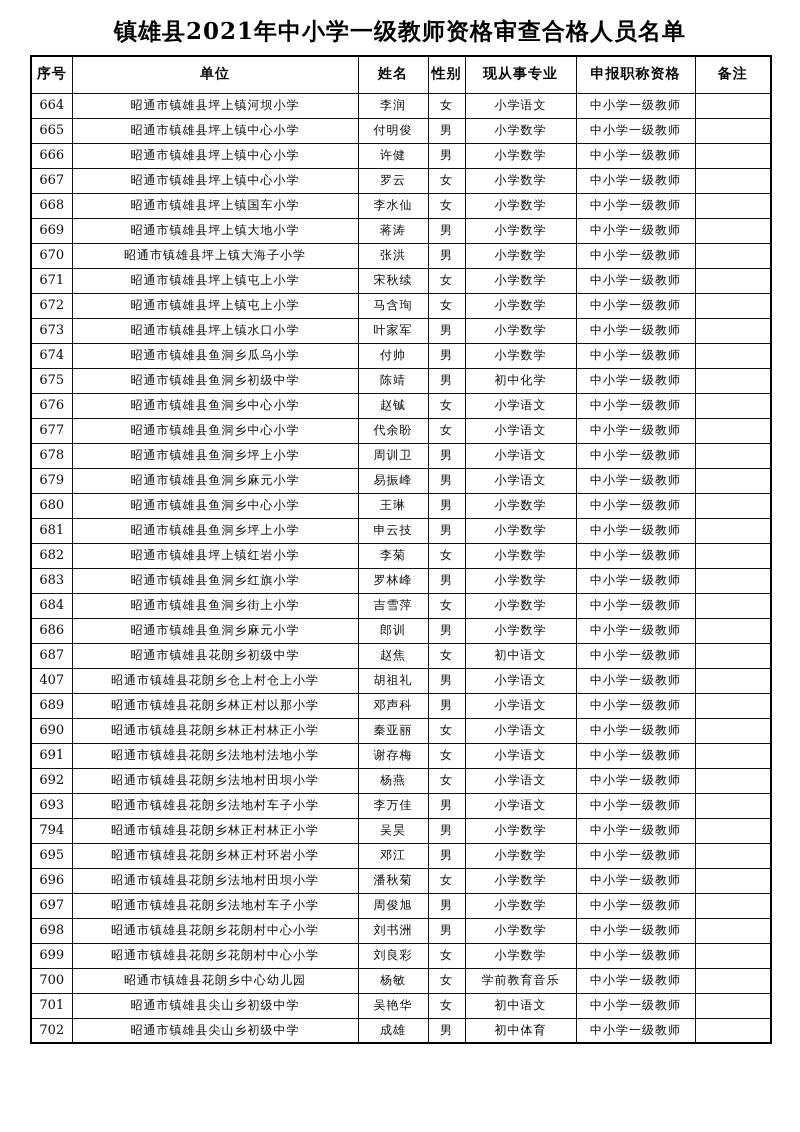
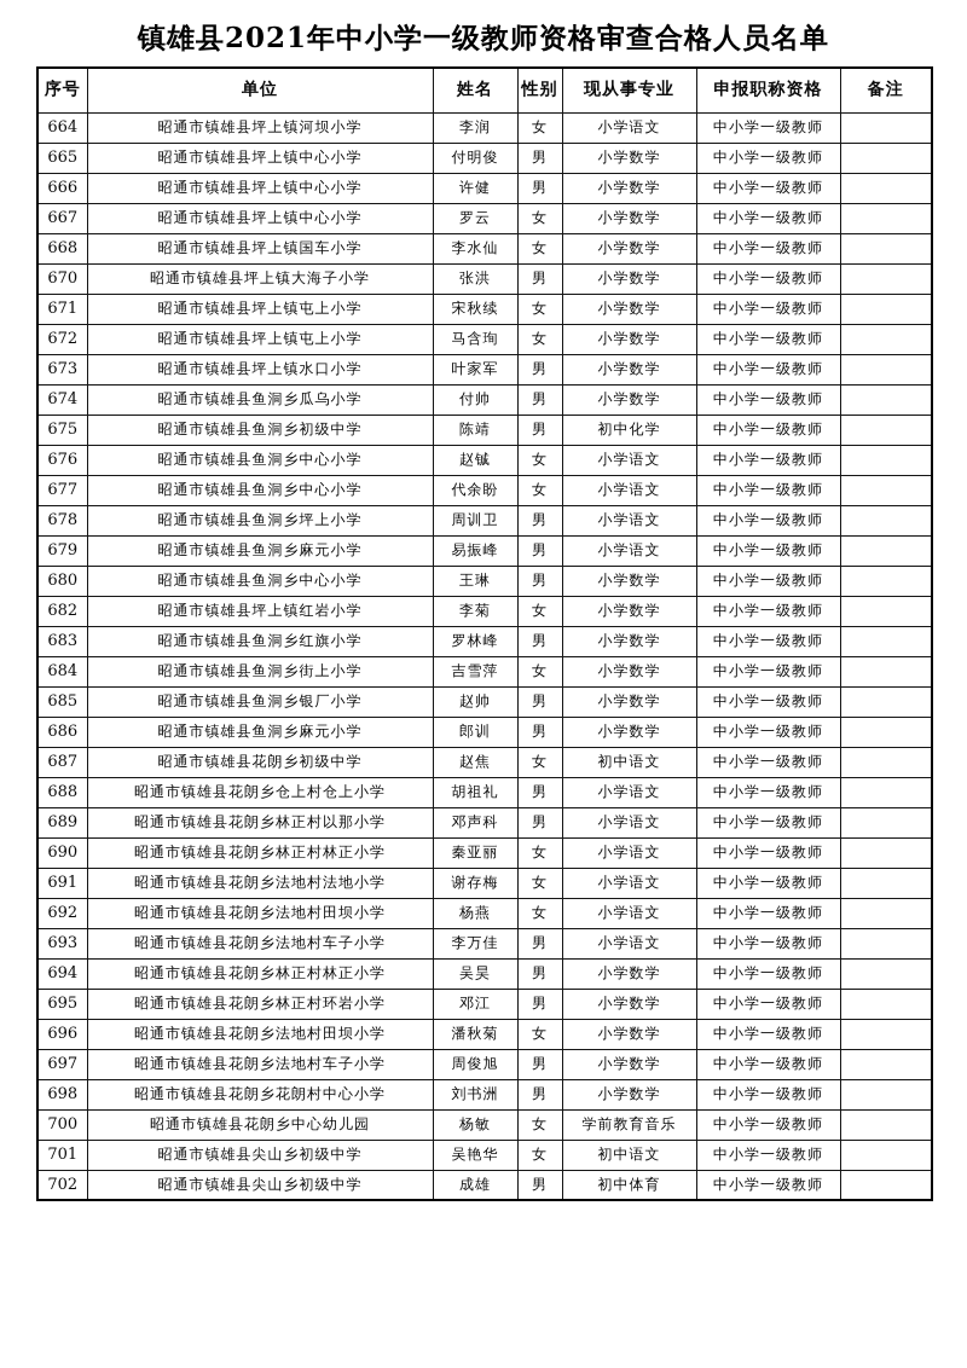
  镇雄县2021年中小学一级教师资格审查合格人员名单
  序号	单位	姓名	性别	现从事专业	申报职称资格	备注
  664	昭通市镇雄县坪上镇河坝小学	李润	女	小学语文	中小学一级教师
  665	昭通市镇雄县坪上镇中心小学	付明俊	男	小学数学	中小学一级教师
  666	昭通市镇雄县坪上镇中心小学	许健	男	小学数学	中小学一级教师
  667	昭通市镇雄县坪上镇中心小学	罗云	女	小学数学	中小学一级教师
  668	昭通市镇雄县坪上镇国车小学	李水仙	女	小学数学	中小学一级教师
- 669	昭通市镇雄县坪上镇大地小学	蒋涛	男	小学数学	中小学一级教师
  670	昭通市镇雄县坪上镇大海子小学	张洪	男	小学数学	中小学一级教师
  671	昭通市镇雄县坪上镇屯上小学	宋秋续	女	小学数学	中小学一级教师
  672	昭通市镇雄县坪上镇屯上小学	马含珣	女	小学数学	中小学一级教师
  673	昭通市镇雄县坪上镇水口小学	叶家军	男	小学数学	中小学一级教师
  674	昭通市镇雄县鱼洞乡瓜乌小学	付帅	男	小学数学	中小学一级教师
  675	昭通市镇雄县鱼洞乡初级中学	陈靖	男	初中化学	中小学一级教师
  676	昭通市镇雄县鱼洞乡中心小学	赵铖	女	小学语文	中小学一级教师
  677	昭通市镇雄县鱼洞乡中心小学	代余盼	女	小学语文	中小学一级教师
  678	昭通市镇雄县鱼洞乡坪上小学	周训卫	男	小学语文	中小学一级教师
  679	昭通市镇雄县鱼洞乡麻元小学	易振峰	男	小学语文	中小学一级教师
  680	昭通市镇雄县鱼洞乡中心小学	王琳	男	小学数学	中小学一级教师
- 681	昭通市镇雄县鱼洞乡坪上小学	申云技	男	小学数学	中小学一级教师
  682	昭通市镇雄县坪上镇红岩小学	李菊	女	小学数学	中小学一级教师
  683	昭通市镇雄县鱼洞乡红旗小学	罗林峰	男	小学数学	中小学一级教师
  684	昭通市镇雄县鱼洞乡街上小学	吉雪萍	女	小学数学	中小学一级教师
+ 685	昭通市镇雄县鱼洞乡银厂小学	赵帅	男	小学数学	中小学一级教师
  686	昭通市镇雄县鱼洞乡麻元小学	郎训	男	小学数学	中小学一级教师
  687	昭通市镇雄县花朗乡初级中学	赵焦	女	初中语文	中小学一级教师
- 407	昭通市镇雄县花朗乡仓上村仓上小学	胡祖礼	男	小学语文	中小学一级教师
+ 688	昭通市镇雄县花朗乡仓上村仓上小学	胡祖礼	男	小学语文	中小学一级教师
  689	昭通市镇雄县花朗乡林正村以那小学	邓声科	男	小学语文	中小学一级教师
  690	昭通市镇雄县花朗乡林正村林正小学	秦亚丽	女	小学语文	中小学一级教师
  691	昭通市镇雄县花朗乡法地村法地小学	谢存梅	女	小学语文	中小学一级教师
  692	昭通市镇雄县花朗乡法地村田坝小学	杨燕	女	小学语文	中小学一级教师
  693	昭通市镇雄县花朗乡法地村车子小学	李万佳	男	小学语文	中小学一级教师
- 794	昭通市镇雄县花朗乡林正村林正小学	吴昊	男	小学数学	中小学一级教师
+ 694	昭通市镇雄县花朗乡林正村林正小学	吴昊	男	小学数学	中小学一级教师
  695	昭通市镇雄县花朗乡林正村环岩小学	邓江	男	小学数学	中小学一级教师
  696	昭通市镇雄县花朗乡法地村田坝小学	潘秋菊	女	小学数学	中小学一级教师
  697	昭通市镇雄县花朗乡法地村车子小学	周俊旭	男	小学数学	中小学一级教师
  698	昭通市镇雄县花朗乡花朗村中心小学	刘书洲	男	小学数学	中小学一级教师
- 699	昭通市镇雄县花朗乡花朗村中心小学	刘良彩	女	小学数学	中小学一级教师
  700	昭通市镇雄县花朗乡中心幼儿园	杨敏	女	学前教育音乐	中小学一级教师
  701	昭通市镇雄县尖山乡初级中学	吴艳华	女	初中语文	中小学一级教师
  702	昭通市镇雄县尖山乡初级中学	成雄	男	初中体育	中小学一级教师
